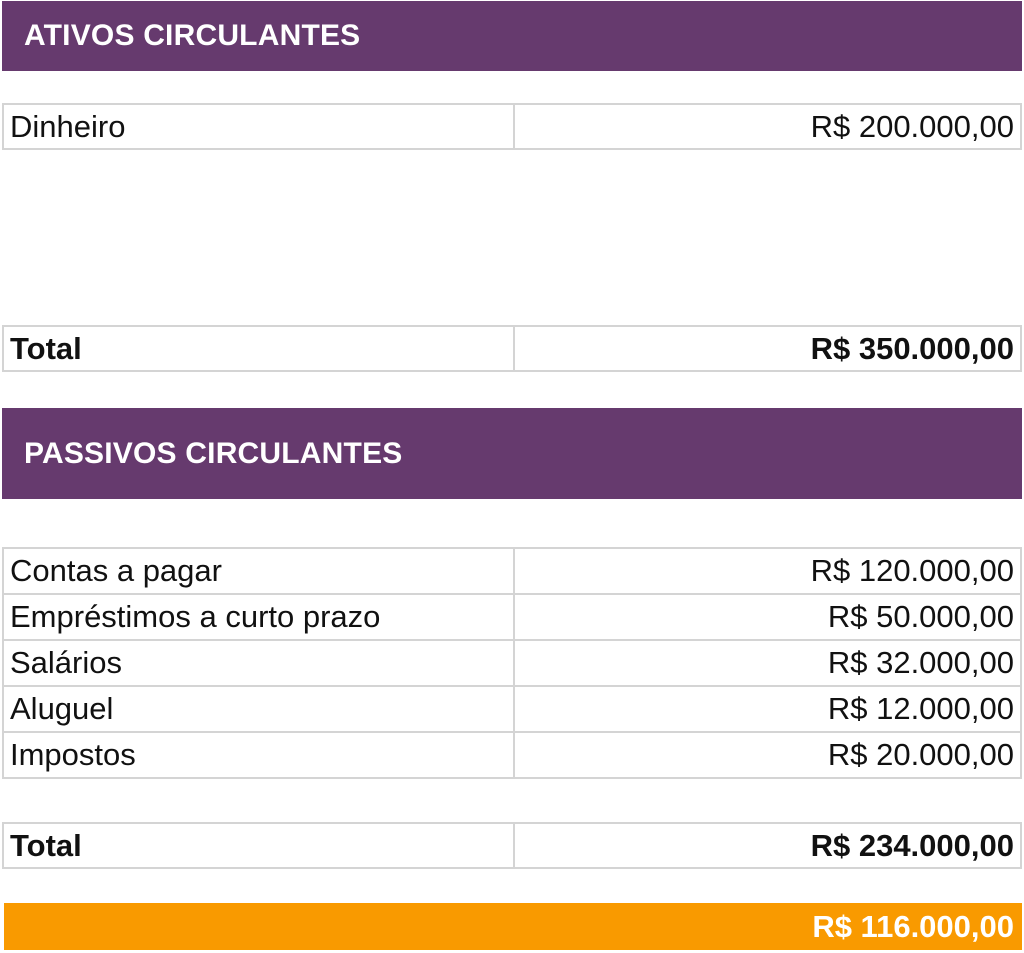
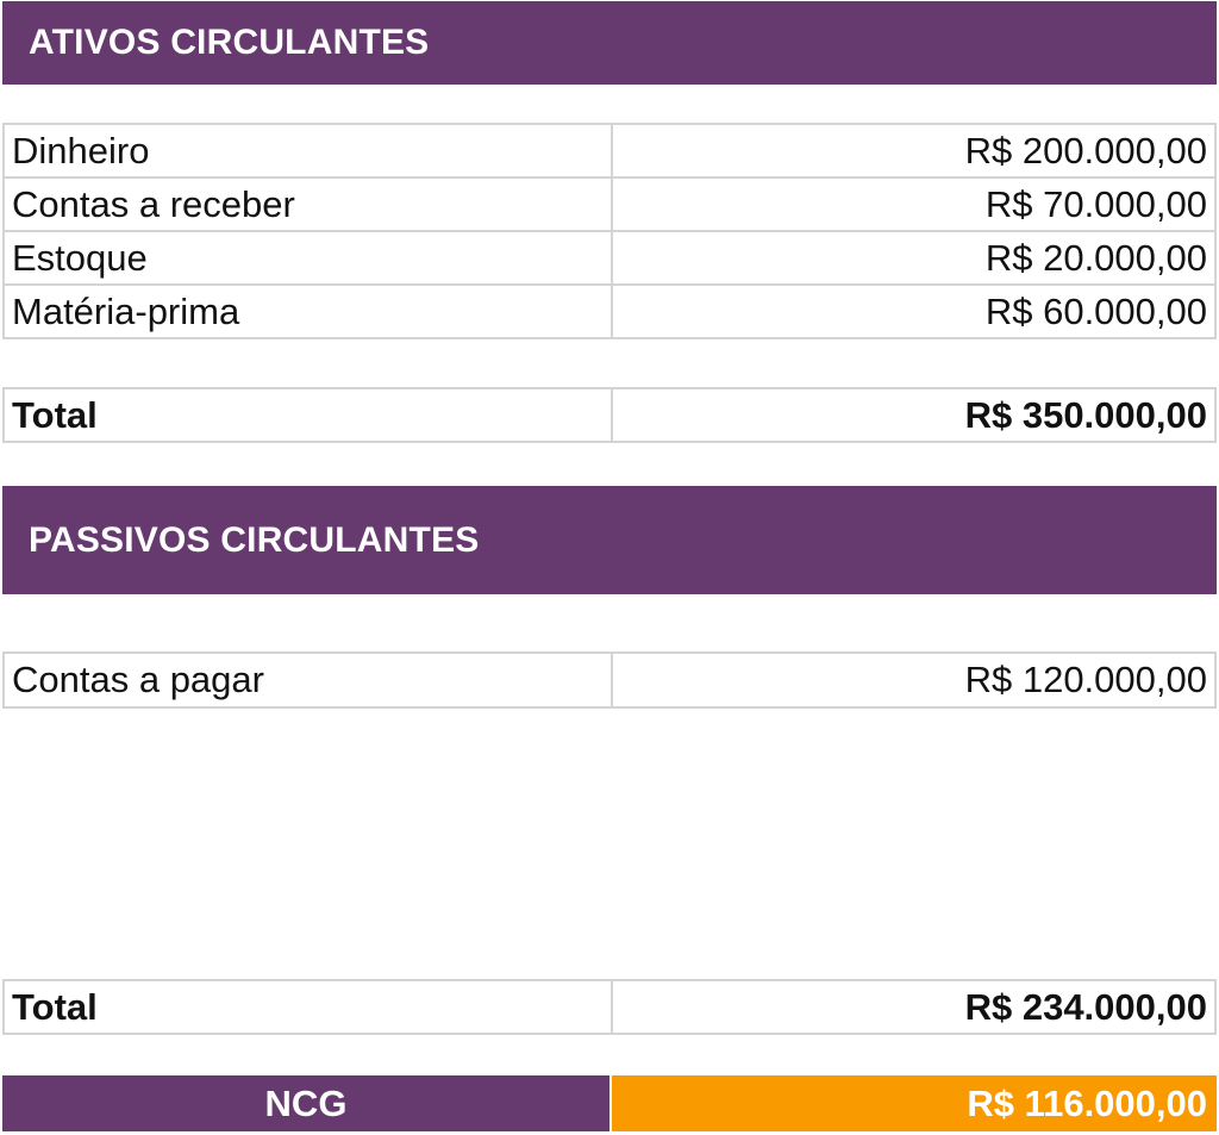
  ATIVOS CIRCULANTES
  Dinheiro	R$ 200.000,00
+ Contas a receber	R$ 70.000,00
+ Estoque	R$ 20.000,00
+ Matéria-prima	R$ 60.000,00
  Total	R$ 350.000,00
  PASSIVOS CIRCULANTES
  Contas a pagar	R$ 120.000,00
- Empréstimos a curto prazo	R$ 50.000,00
- Salários	R$ 32.000,00
- Aluguel	R$ 12.000,00
- Impostos	R$ 20.000,00
  Total	R$ 234.000,00
+ NCG
  R$ 116.000,00
